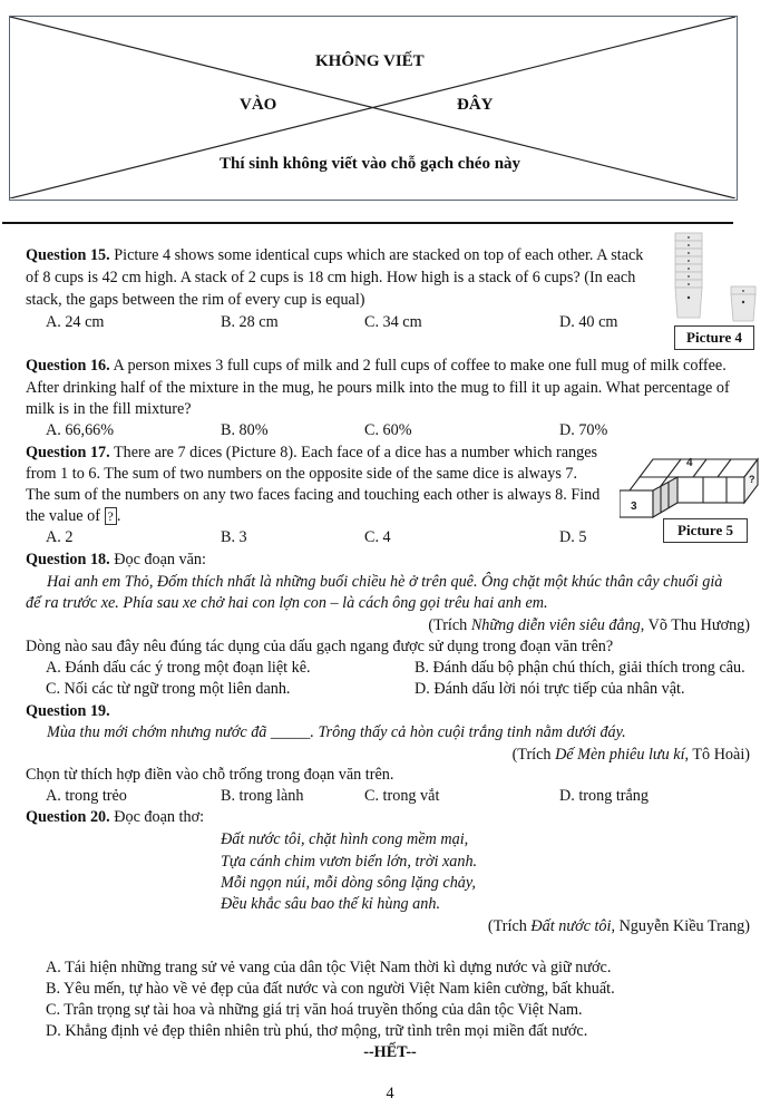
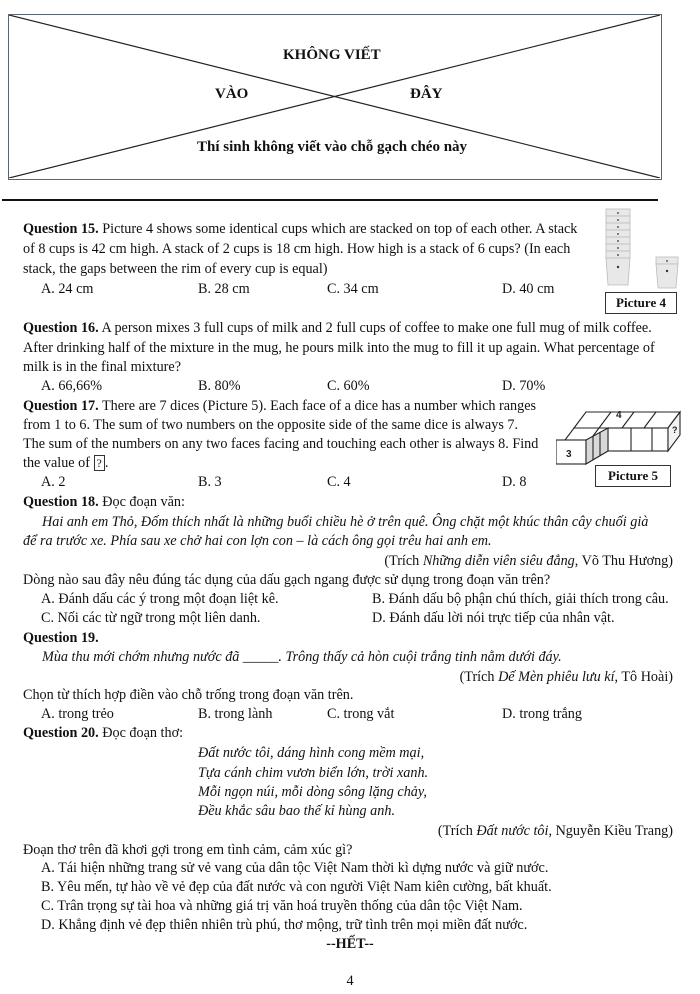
  KHÔNG VIẾT
  VÀO
  ĐÂY
  Thí sinh không viết vào chỗ gạch chéo này
  Question 15. Picture 4 shows some identical cups which are stacked on top of each other. A stack
  of 8 cups is 42 cm high. A stack of 2 cups is 18 cm high. How high is a stack of 6 cups? (In each
  stack, the gaps between the rim of every cup is equal)
  A. 24 cm
  B. 28 cm
  C. 34 cm
  D. 40 cm
  Picture 4
  Question 16. A person mixes 3 full cups of milk and 2 full cups of coffee to make one full mug of milk coffee.
  After drinking half of the mixture in the mug, he pours milk into the mug to fill it up again. What percentage of
- milk is in the fill mixture?
+ milk is in the final mixture?
  A. 66,66%
  B. 80%
  C. 60%
  D. 70%
- Question 17. There are 7 dices (Picture 8). Each face of a dice has a number which ranges
+ Question 17. There are 7 dices (Picture 5). Each face of a dice has a number which ranges
  from 1 to 6. The sum of two numbers on the opposite side of the same dice is always 7.
  The sum of the numbers on any two faces facing and touching each other is always 8. Find
  the value of ? .
  A. 2
  B. 3
  C. 4
- D. 5
+ D. 8
  4
  3
  ?
  Picture 5
  Question 18. Đọc đoạn văn:
  Hai anh em Thỏ, Đốm thích nhất là những buổi chiều hè ở trên quê. Ông chặt một khúc thân cây chuối già
  để ra trước xe. Phía sau xe chở hai con lợn con – là cách ông gọi trêu hai anh em.
  (Trích Những diễn viên siêu đẳng, Võ Thu Hương)
  Dòng nào sau đây nêu đúng tác dụng của dấu gạch ngang được sử dụng trong đoạn văn trên?
  A. Đánh dấu các ý trong một đoạn liệt kê.
  B. Đánh dấu bộ phận chú thích, giải thích trong câu.
  C. Nối các từ ngữ trong một liên danh.
  D. Đánh dấu lời nói trực tiếp của nhân vật.
  Question 19.
  Mùa thu mới chớm nhưng nước đã _____. Trông thấy cả hòn cuội trắng tinh nằm dưới đáy.
  (Trích Dế Mèn phiêu lưu kí, Tô Hoài)
  Chọn từ thích hợp điền vào chỗ trống trong đoạn văn trên.
  A. trong trẻo
  B. trong lành
  C. trong vắt
  D. trong trắng
  Question 20. Đọc đoạn thơ:
- Đất nước tôi, chặt hình cong mềm mại,
+ Đất nước tôi, dáng hình cong mềm mại,
  Tựa cánh chim vươn biển lớn, trời xanh.
  Mỗi ngọn núi, mỗi dòng sông lặng chảy,
  Đều khắc sâu bao thế kỉ hùng anh.
  (Trích Đất nước tôi, Nguyễn Kiều Trang)
+ Đoạn thơ trên đã khơi gợi trong em tình cảm, cảm xúc gì?
  A. Tái hiện những trang sử vẻ vang của dân tộc Việt Nam thời kì dựng nước và giữ nước.
  B. Yêu mến, tự hào về vẻ đẹp của đất nước và con người Việt Nam kiên cường, bất khuất.
  C. Trân trọng sự tài hoa và những giá trị văn hoá truyền thống của dân tộc Việt Nam.
  D. Khẳng định vẻ đẹp thiên nhiên trù phú, thơ mộng, trữ tình trên mọi miền đất nước.
  --HẾT--
  4
